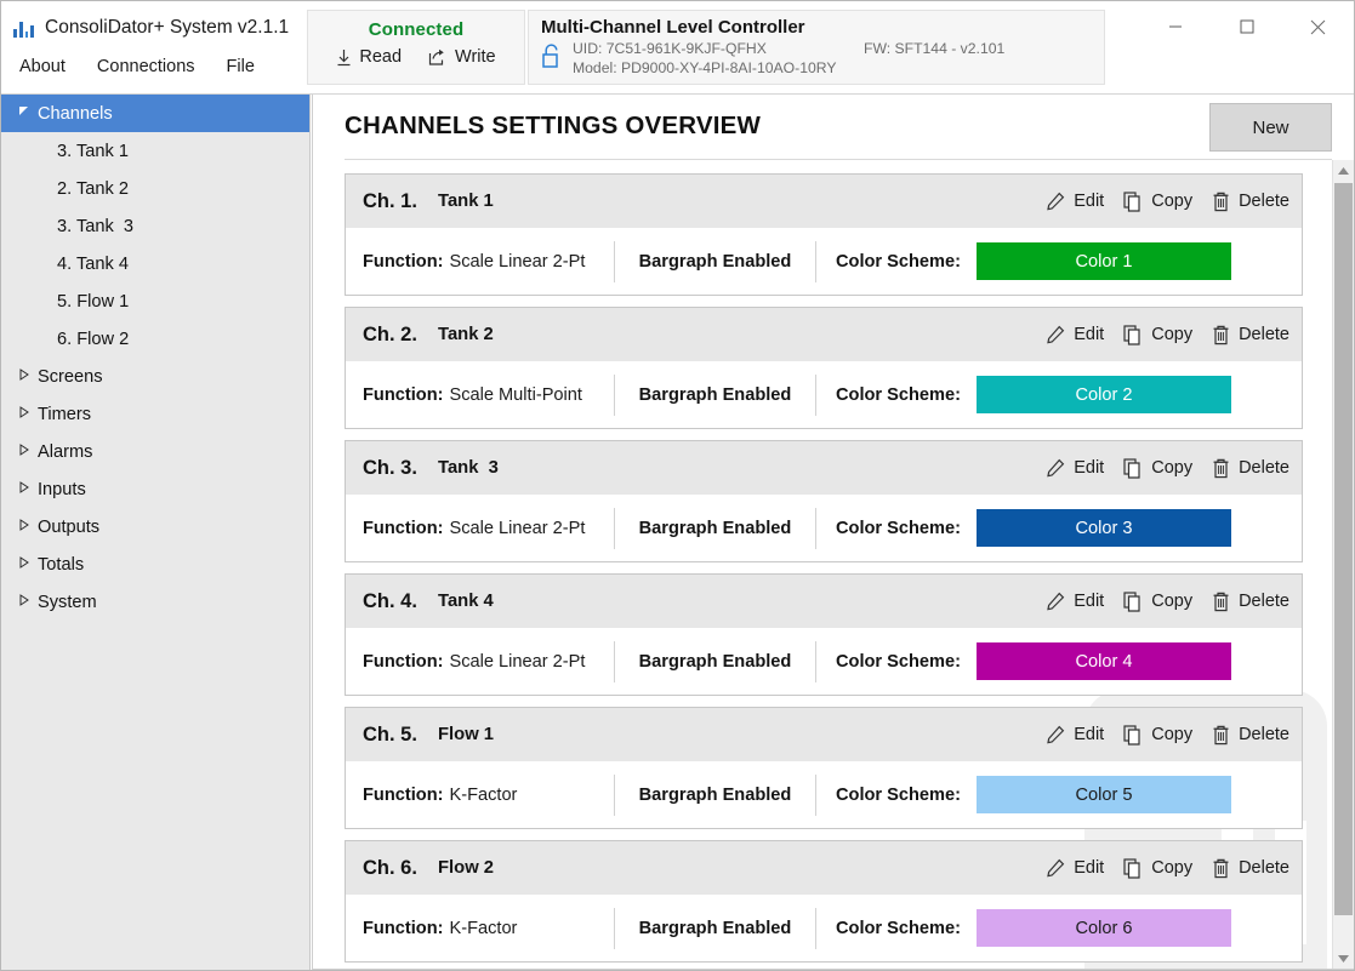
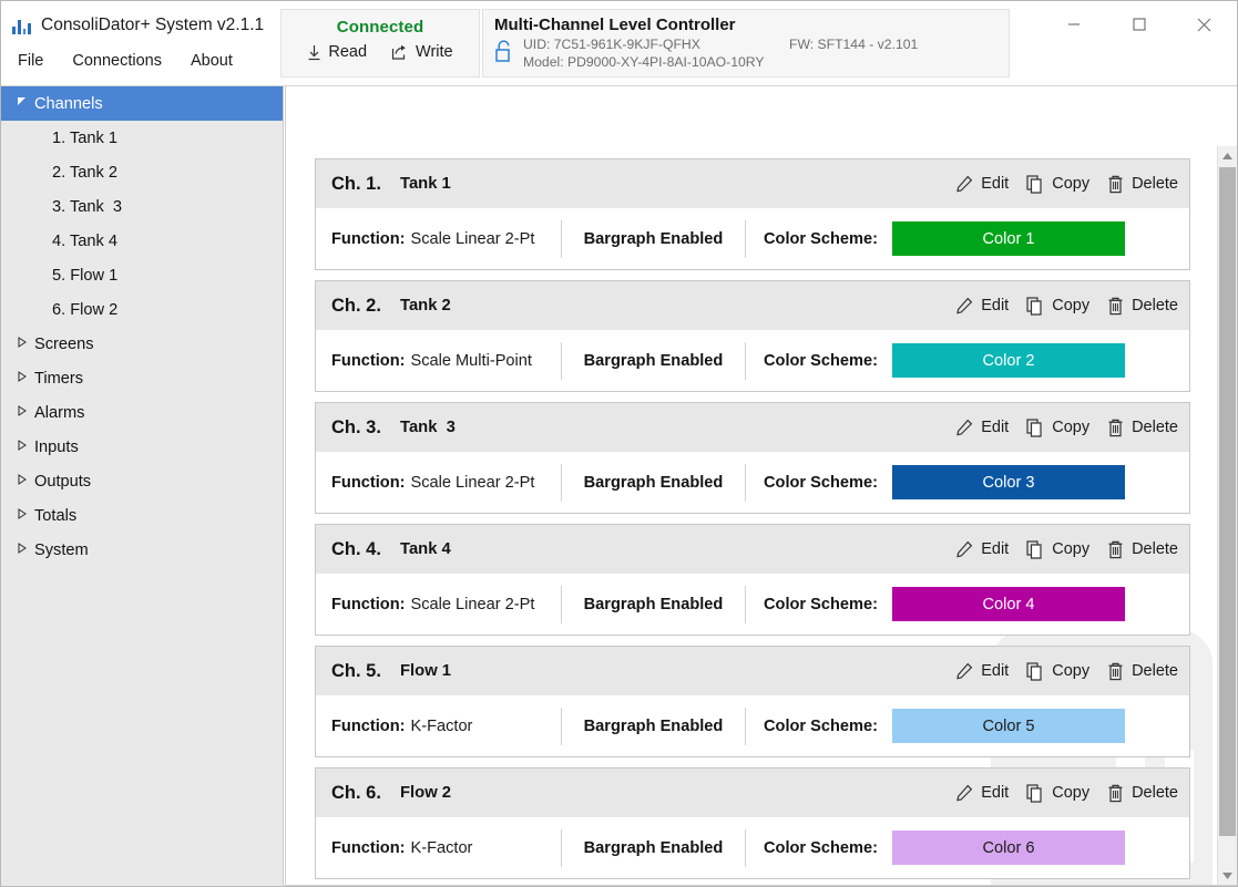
  ConsoliDator+ System v2.1.1
- About
+ File
  Connections
- File
+ About
  Connected
  Read
  Write
  Multi-Channel Level Controller
  UID: 7C51-961K-9KJF-QFHX
  FW: SFT144 - v2.101
  Model: PD9000-XY-4PI-8AI-10AO-10RY
  Channels
- 3. Tank 1
+ 1. Tank 1
  2. Tank 2
  3. Tank 3
  4. Tank 4
  5. Flow 1
  6. Flow 2
  Screens
  Timers
  Alarms
  Inputs
  Outputs
  Totals
  System
- CHANNELS SETTINGS OVERVIEW
- New
  Ch. 1.
  Tank 1
  Edit
  Copy
  Delete
  Function:
  Scale Linear 2-Pt
  Bargraph Enabled
  Color Scheme:
  Color 1
  Ch. 2.
  Tank 2
  Edit
  Copy
  Delete
  Function:
  Scale Multi-Point
  Bargraph Enabled
  Color Scheme:
  Color 2
  Ch. 3.
  Tank 3
  Edit
  Copy
  Delete
  Function:
  Scale Linear 2-Pt
  Bargraph Enabled
  Color Scheme:
  Color 3
  Ch. 4.
  Tank 4
  Edit
  Copy
  Delete
  Function:
  Scale Linear 2-Pt
  Bargraph Enabled
  Color Scheme:
  Color 4
  Ch. 5.
  Flow 1
  Edit
  Copy
  Delete
  Function:
  K-Factor
  Bargraph Enabled
  Color Scheme:
  Color 5
  Ch. 6.
  Flow 2
  Edit
  Copy
  Delete
  Function:
  K-Factor
  Bargraph Enabled
  Color Scheme:
  Color 6
